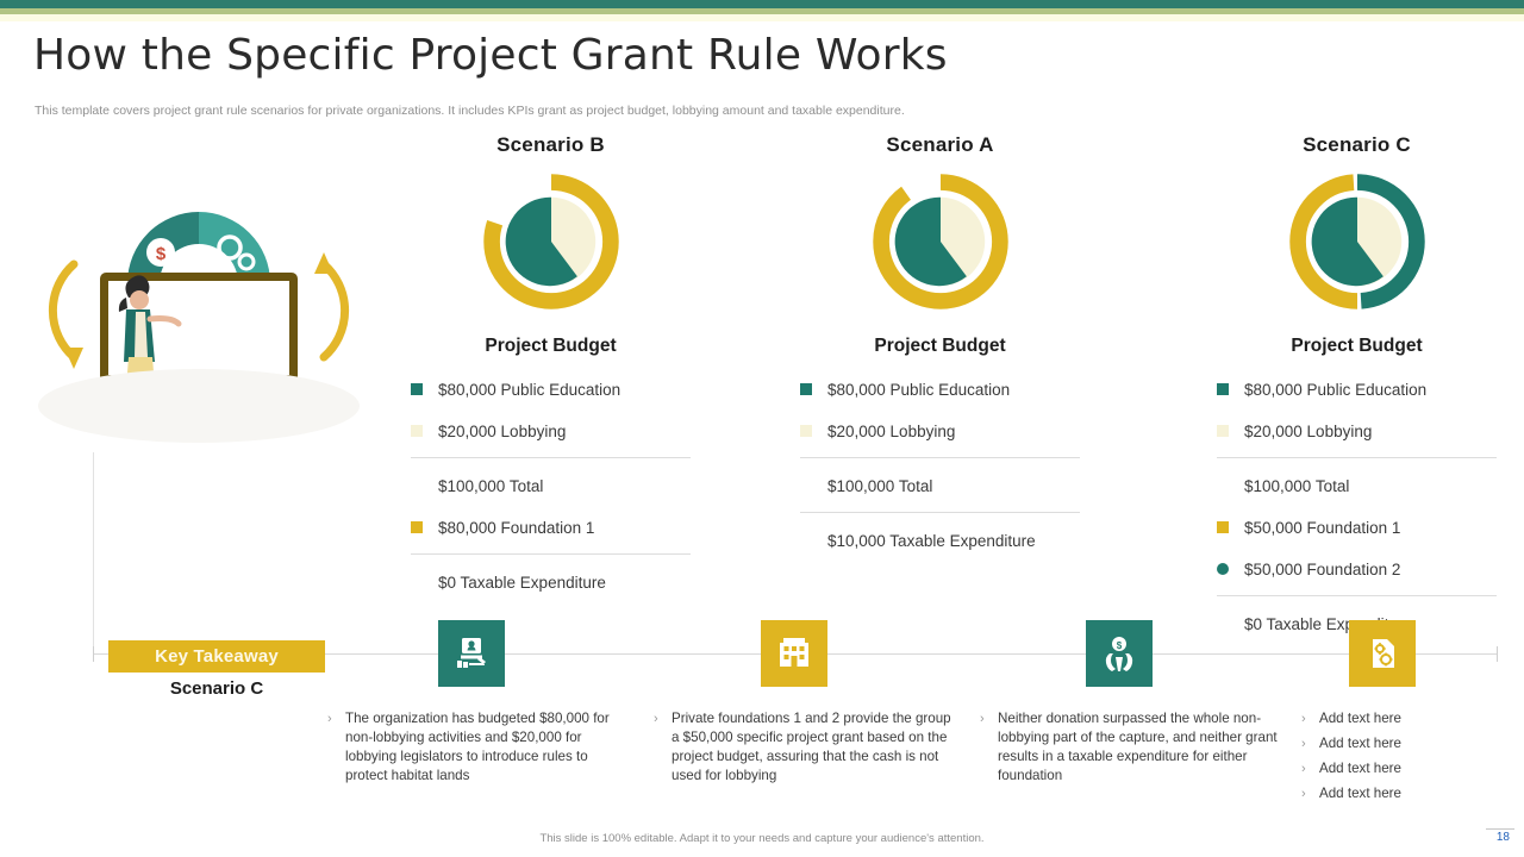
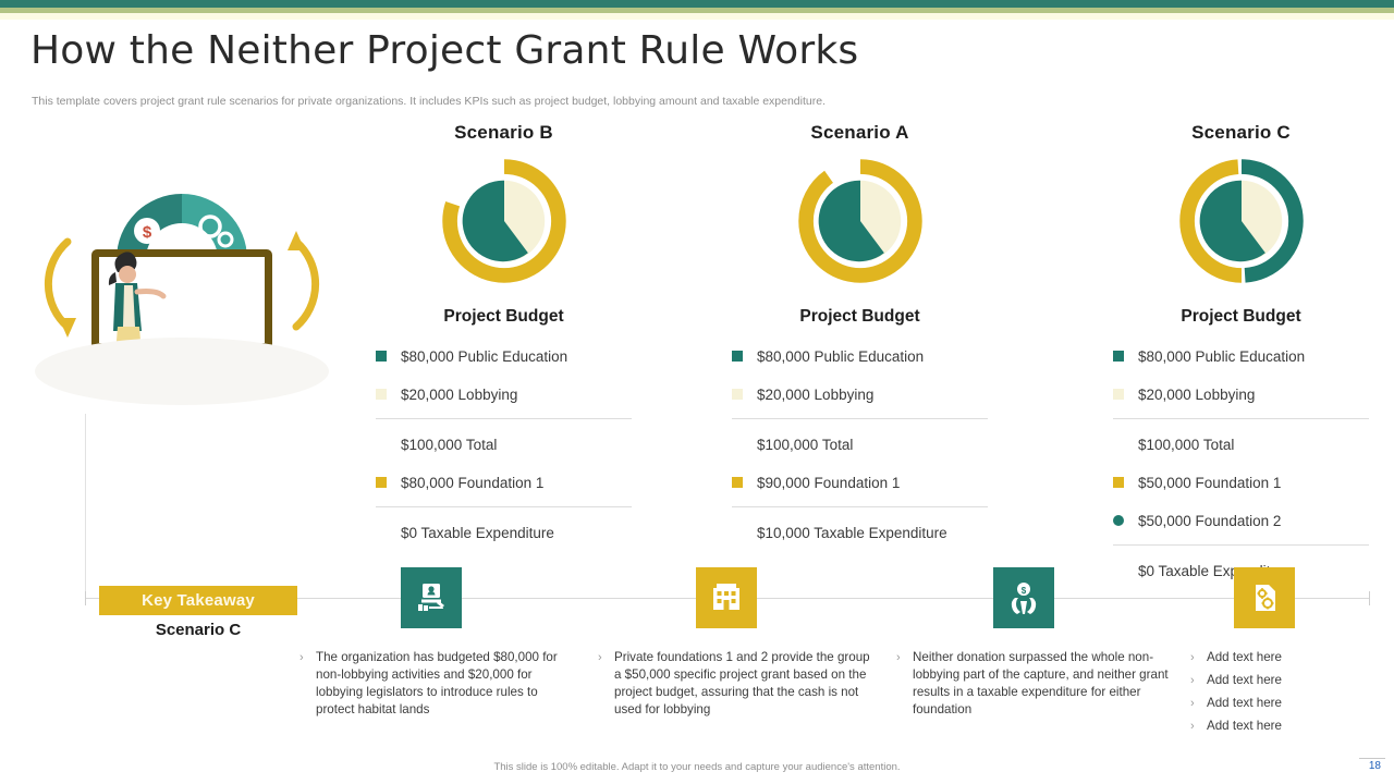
- How the Specific Project Grant Rule Works
+ How the Neither Project Grant Rule Works
- This template covers project grant rule scenarios for private organizations. It includes KPIs grant as project budget, lobbying amount and taxable expenditure.
+ This template covers project grant rule scenarios for private organizations. It includes KPIs such as project budget, lobbying amount and taxable expenditure.
  $
  Scenario B
  Project Budget
  $80,000 Public Education
  $20,000 Lobbying
  $100,000 Total
  $80,000 Foundation 1
  $0 Taxable Expenditure
  Scenario A
  Project Budget
  $80,000 Public Education
  $20,000 Lobbying
  $100,000 Total
+ $90,000 Foundation 1
  $10,000 Taxable Expenditure
  Scenario C
  Project Budget
  $80,000 Public Education
  $20,000 Lobbying
  $100,000 Total
  $50,000 Foundation 1
  $50,000 Foundation 2
  Key Takeaway
  Scenario C
  $
  ›
  The organization has budgeted $80,000 for non-lobbying activities and $20,000 for lobbying legislators to introduce rules to protect habitat lands
  ›
  Private foundations 1 and 2 provide the group a $50,000 specific project grant based on the project budget, assuring that the cash is not used for lobbying
  ›
  Neither donation surpassed the whole non-lobbying part of the capture, and neither grant results in a taxable expenditure for either foundation
  ›
  Add text here
  ›
  Add text here
  ›
  Add text here
  ›
  Add text here
  This slide is 100% editable. Adapt it to your needs and capture your audience's attention.
  18
